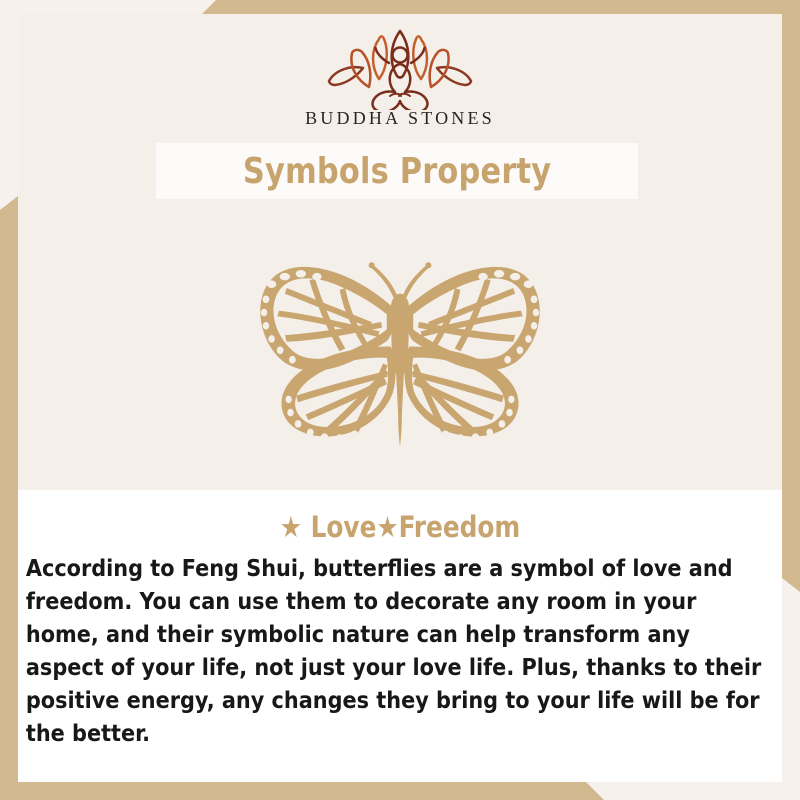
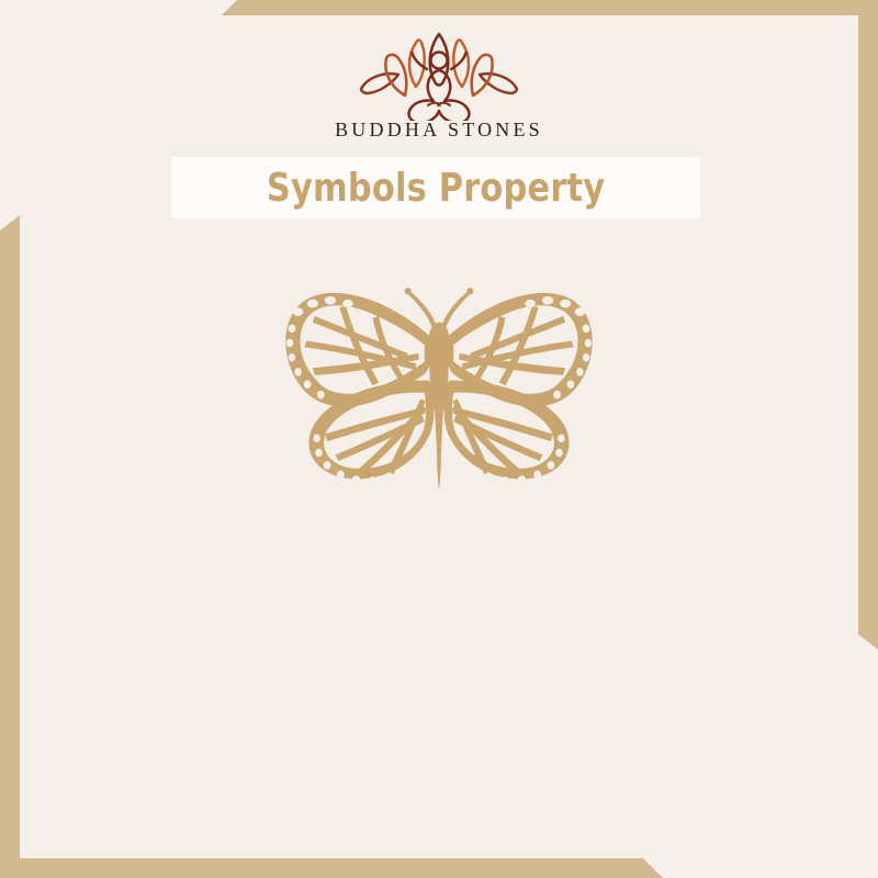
  BUDDHA STONES
  Symbols Property
- ★ Love★Freedom
- According to Feng Shui, butterflies are a symbol of love and freedom. You can use them to decorate any room in your home, and their symbolic nature can help transform any aspect of your life, not just your love life. Plus, thanks to their positive energy, any changes they bring to your life will be for the better.
